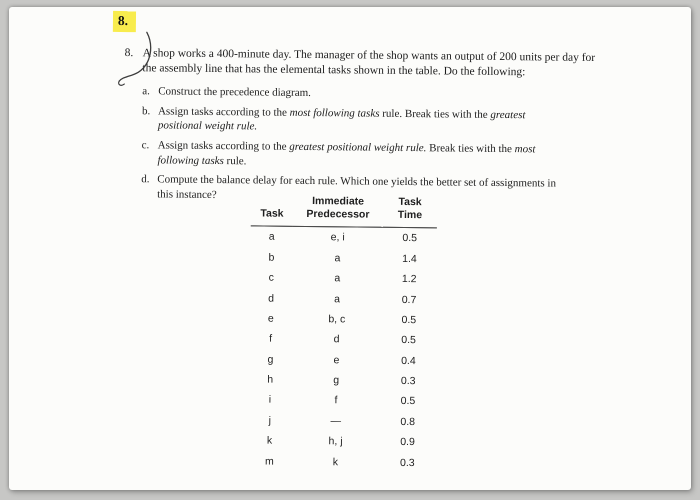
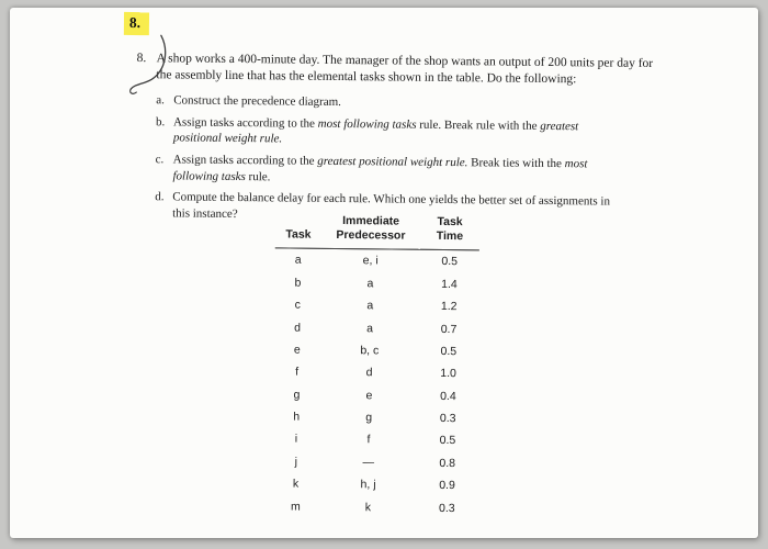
  8.
  8.
  A shop works a 400-minute day. The manager of the shop wants an output of 200 units per day for the assembly line that has the elemental tasks shown in the table. Do the following:
  a.
  Construct the precedence diagram.
  b.
- Assign tasks according to the most following tasks rule. Break ties with the greatest positional weight rule.
+ Assign tasks according to the most following tasks rule. Break rule with the greatest positional weight rule.
  c.
  Assign tasks according to the greatest positional weight rule. Break ties with the most following tasks rule.
  d.
  Compute the balance delay for each rule. Which one yields the better set of assignments in this instance?
  Task	Immediate Predecessor	Task Time
  a	e, i	0.5
  b	a	1.4
  c	a	1.2
  d	a	0.7
  e	b, c	0.5
- f	d	0.5
+ f	d	1.0
  g	e	0.4
  h	g	0.3
  i	f	0.5
  j	—	0.8
  k	h, j	0.9
  m	k	0.3
